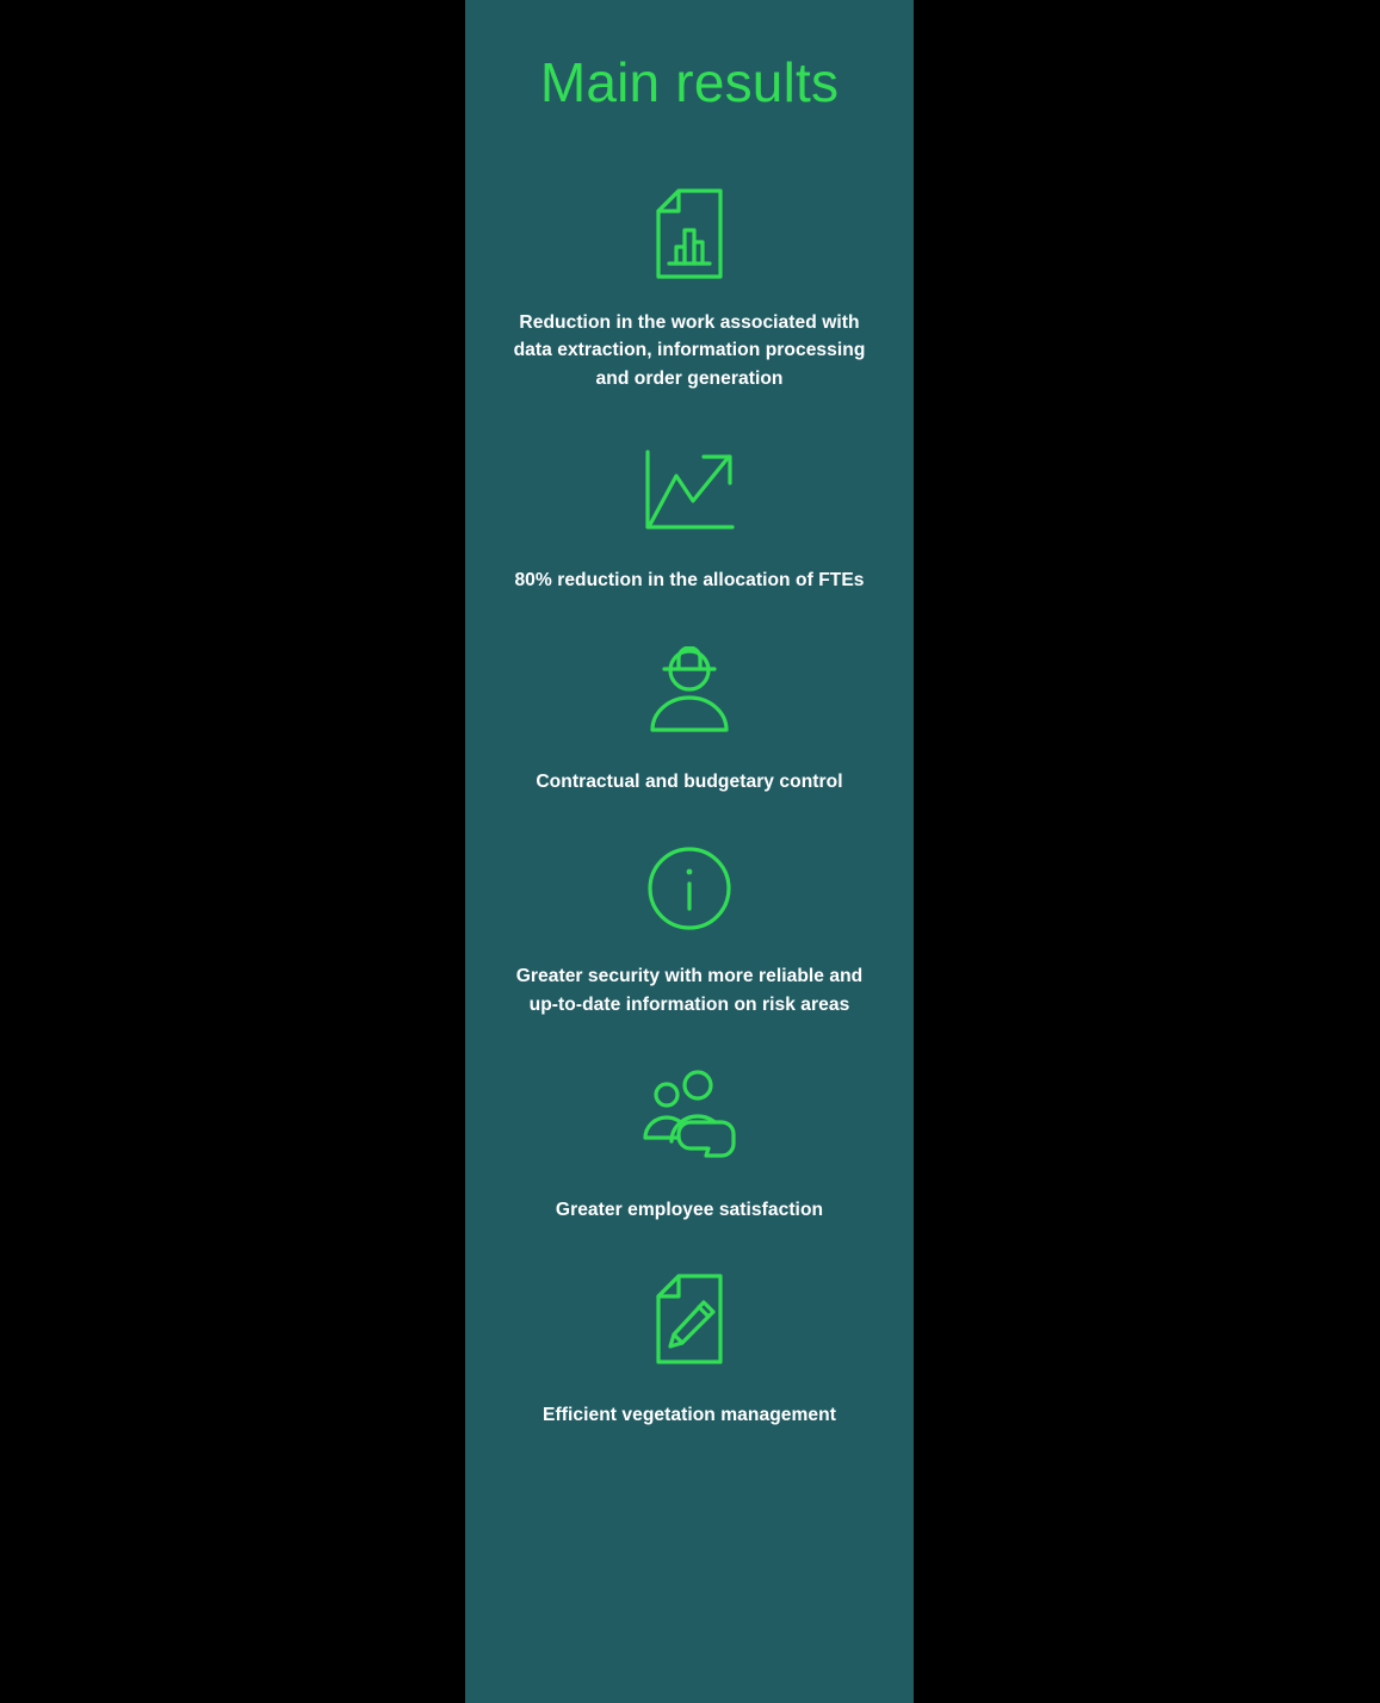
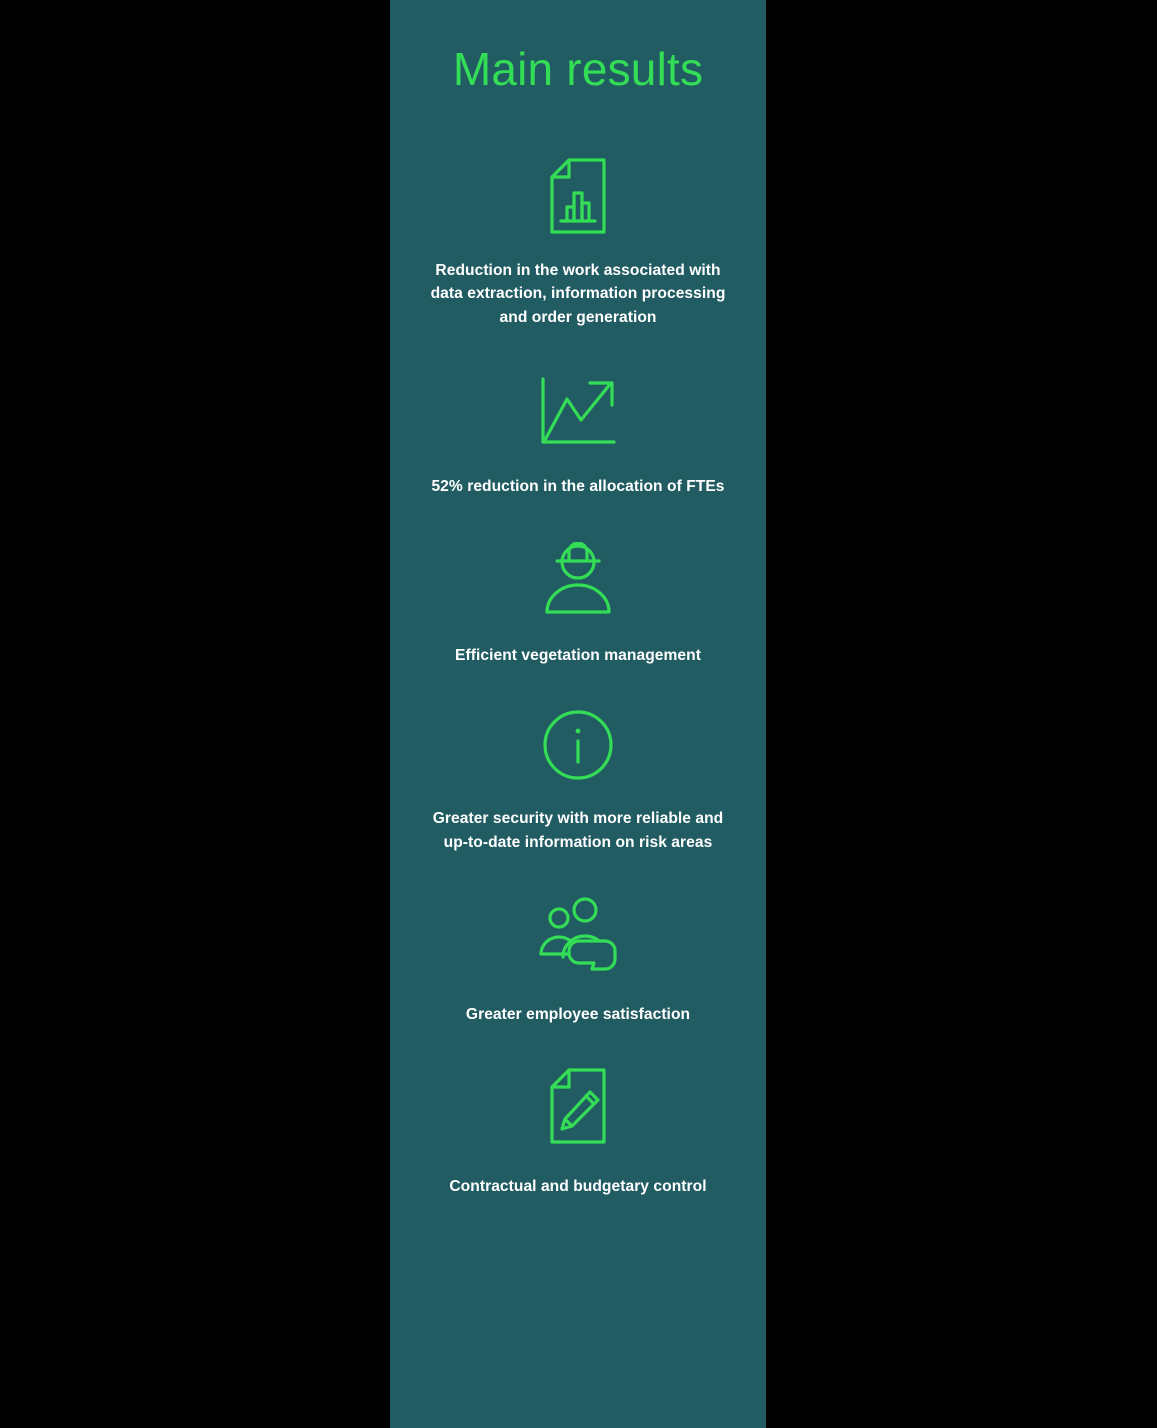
  Main results
  Reduction in the work associated with
  data extraction, information processing
  and order generation
- 80% reduction in the allocation of FTEs
+ 52% reduction in the allocation of FTEs
- Contractual and budgetary control
+ Efficient vegetation management
  Greater security with more reliable and
  up-to-date information on risk areas
  Greater employee satisfaction
- Efficient vegetation management
+ Contractual and budgetary control
